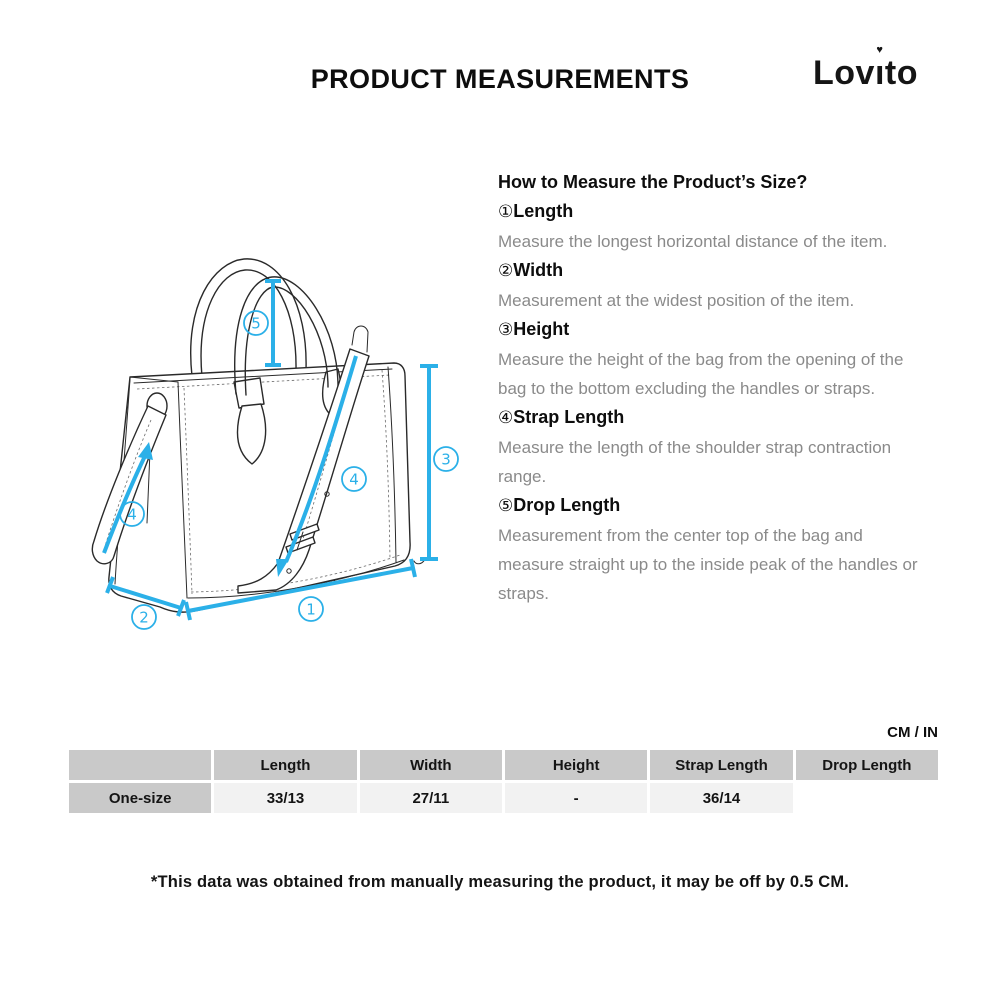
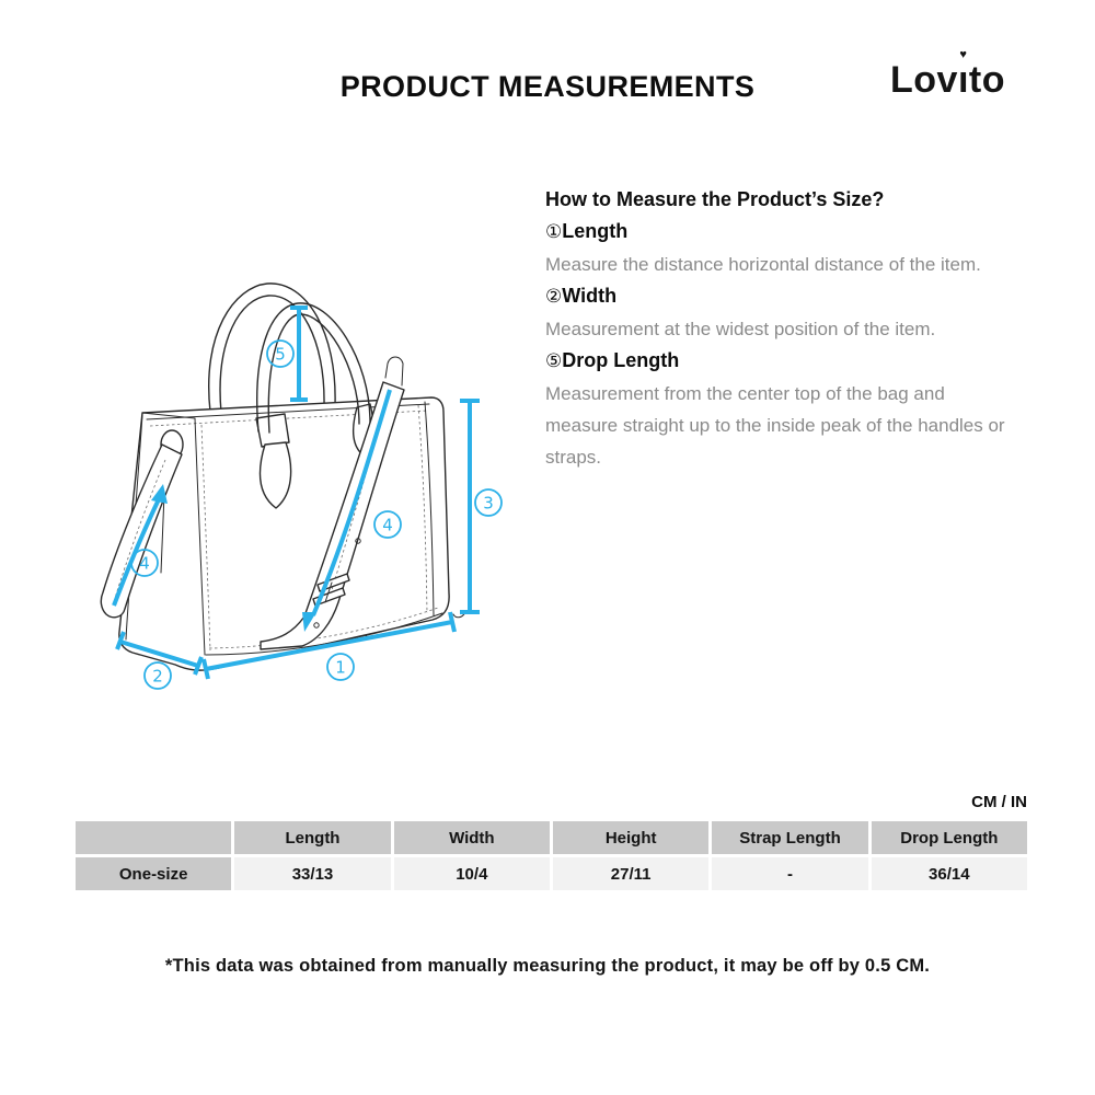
  PRODUCT MEASUREMENTS
  Lovı
  ♥
  to
  5
  3
  1
  2
  4
  4
  How to Measure the Product’s Size?
  ①Length
- Measure the longest horizontal distance of the item.
+ Measure the distance horizontal distance of the item.
  ②Width
  Measurement at the widest position of the item.
- ③Height
- Measure the height of the bag from the opening of the bag to the bottom excluding the handles or straps.
- ④Strap Length
- Measure the length of the shoulder strap contraction range.
  ⑤Drop Length
  Measurement from the center top of the bag and measure straight up to the inside peak of the handles or straps.
  CM / IN
  Length
  Width
  Height
  Strap Length
  Drop Length
  One-size
  33/13
+ 10/4
  27/11
  -
  36/14
  *This data was obtained from manually measuring the product, it may be off by 0.5 CM.
